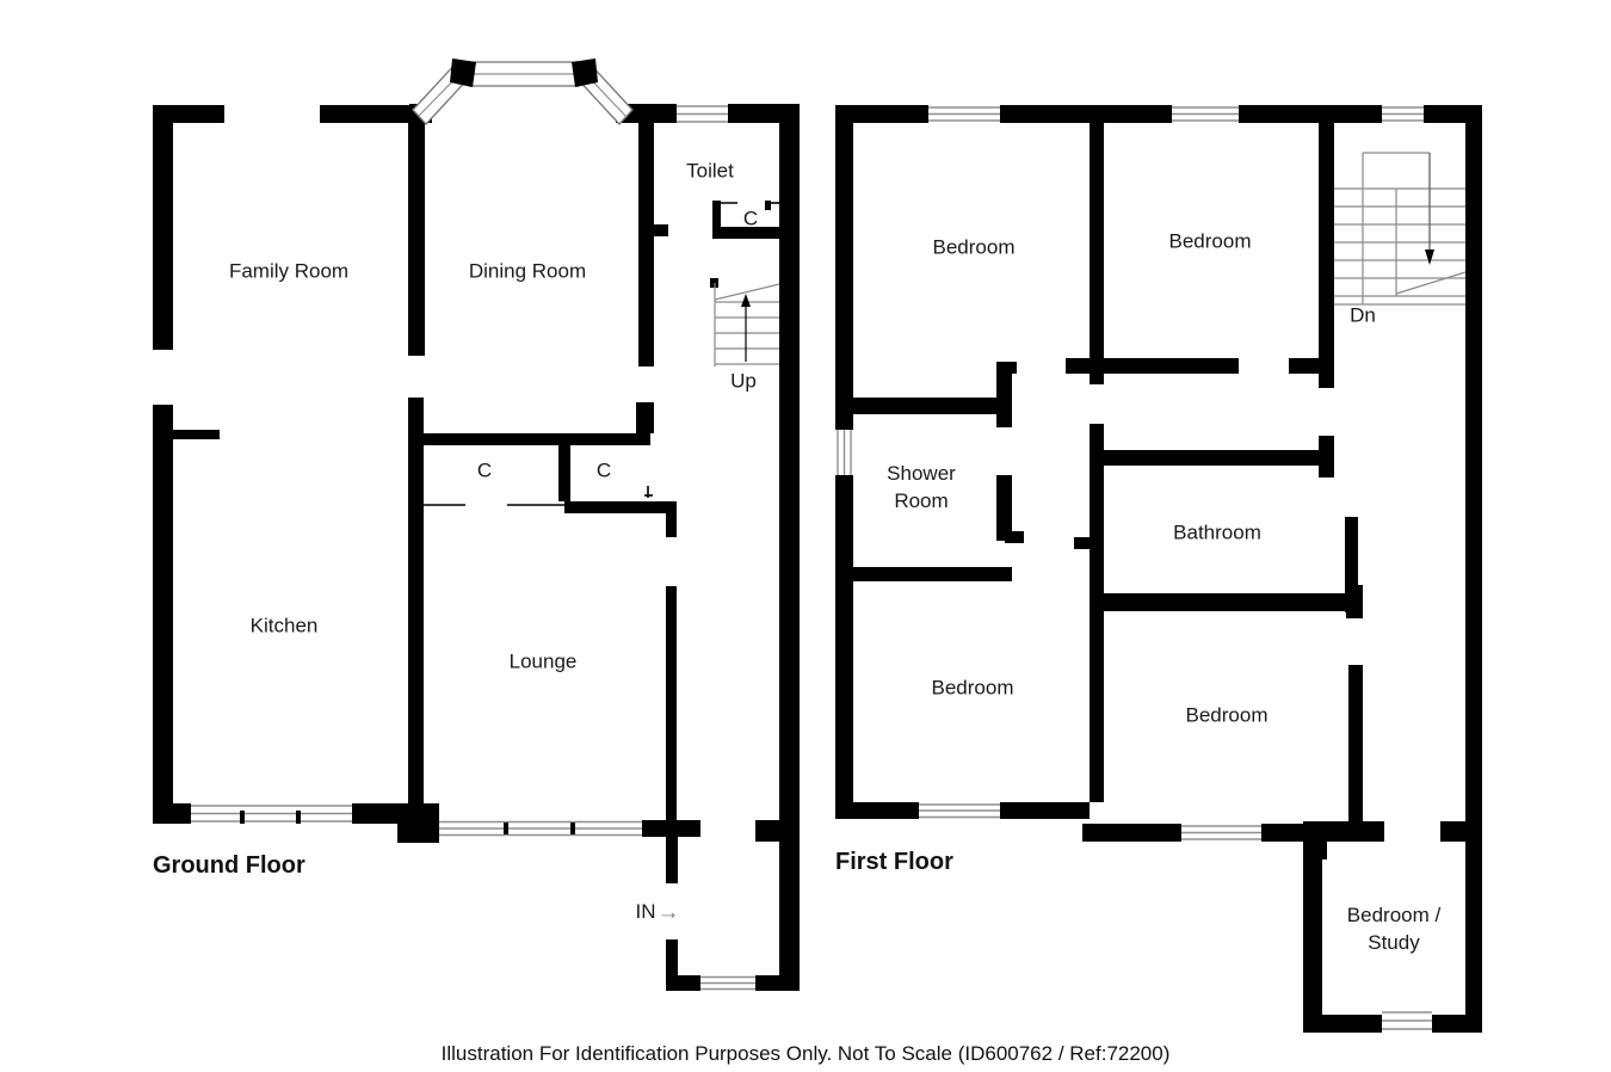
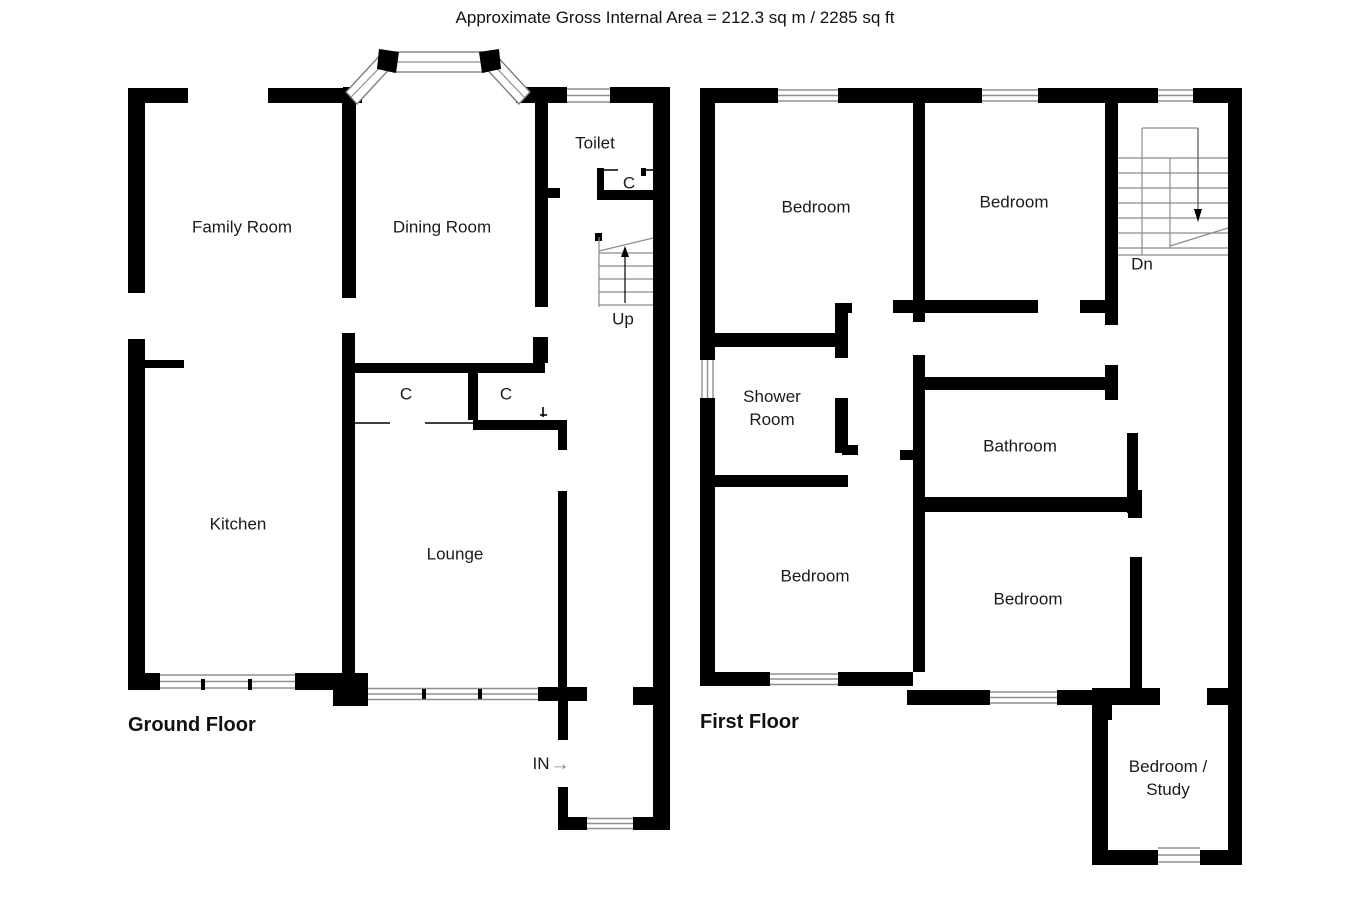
+ Approximate Gross Internal Area = 212.3 sq m / 2285 sq ft
  Family Room
  Dining Room
  Toilet
  C
  Up
  C
  C
  Kitchen
  Lounge
  IN
  →
  Ground Floor
  First Floor
  Bedroom
  Bedroom
  Dn
  Shower Room
  Bathroom
  Bedroom
  Bedroom
  Bedroom / Study
- Illustration For Identification Purposes Only. Not To Scale (ID600762 / Ref:72200)
